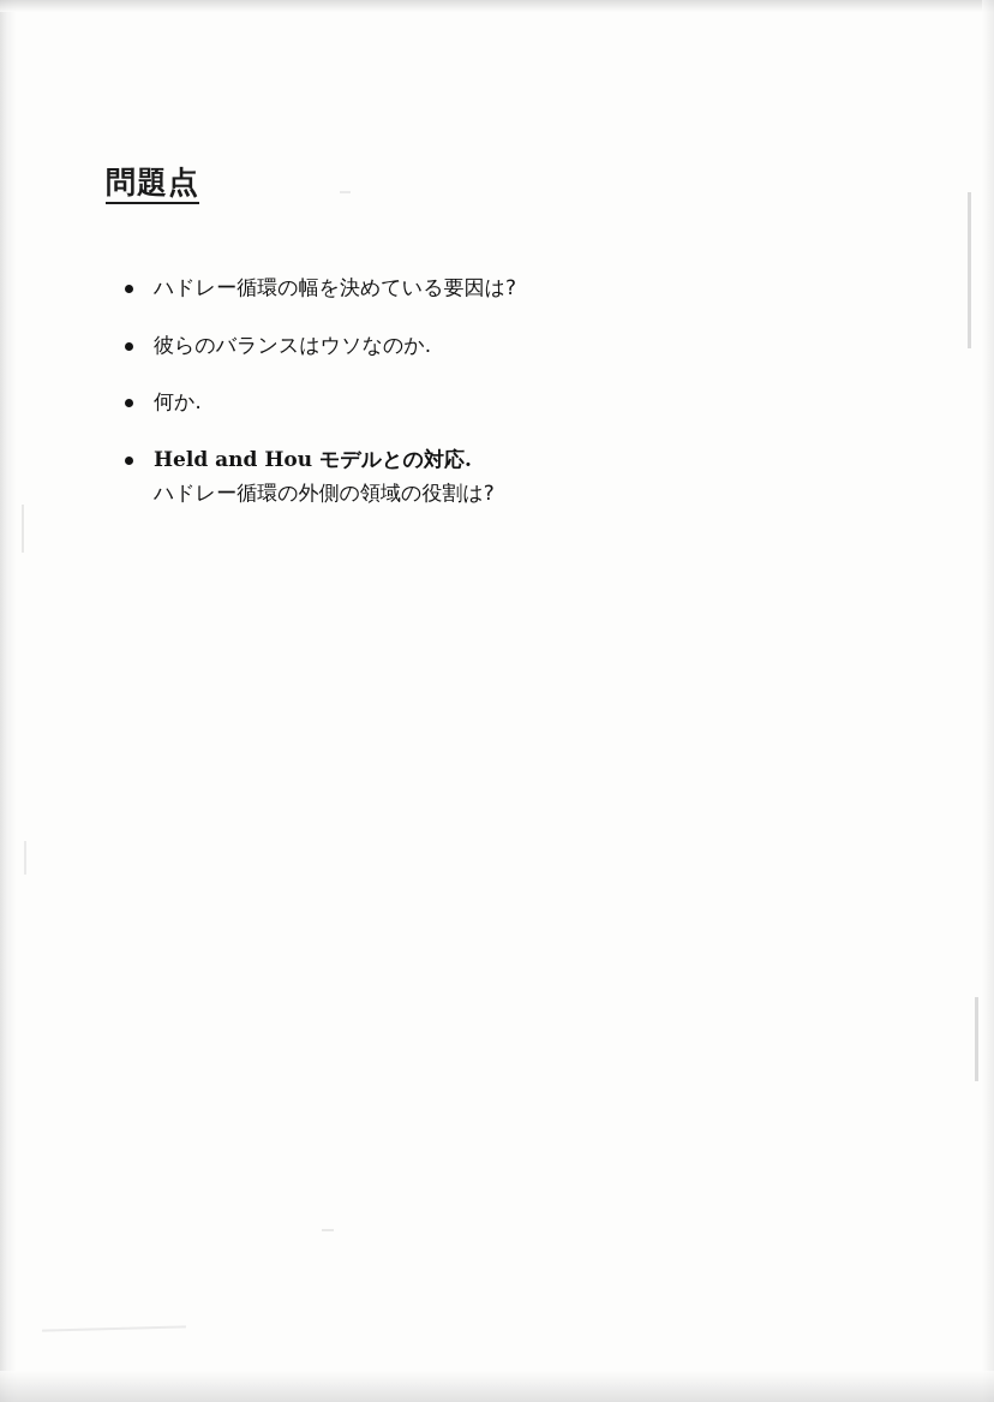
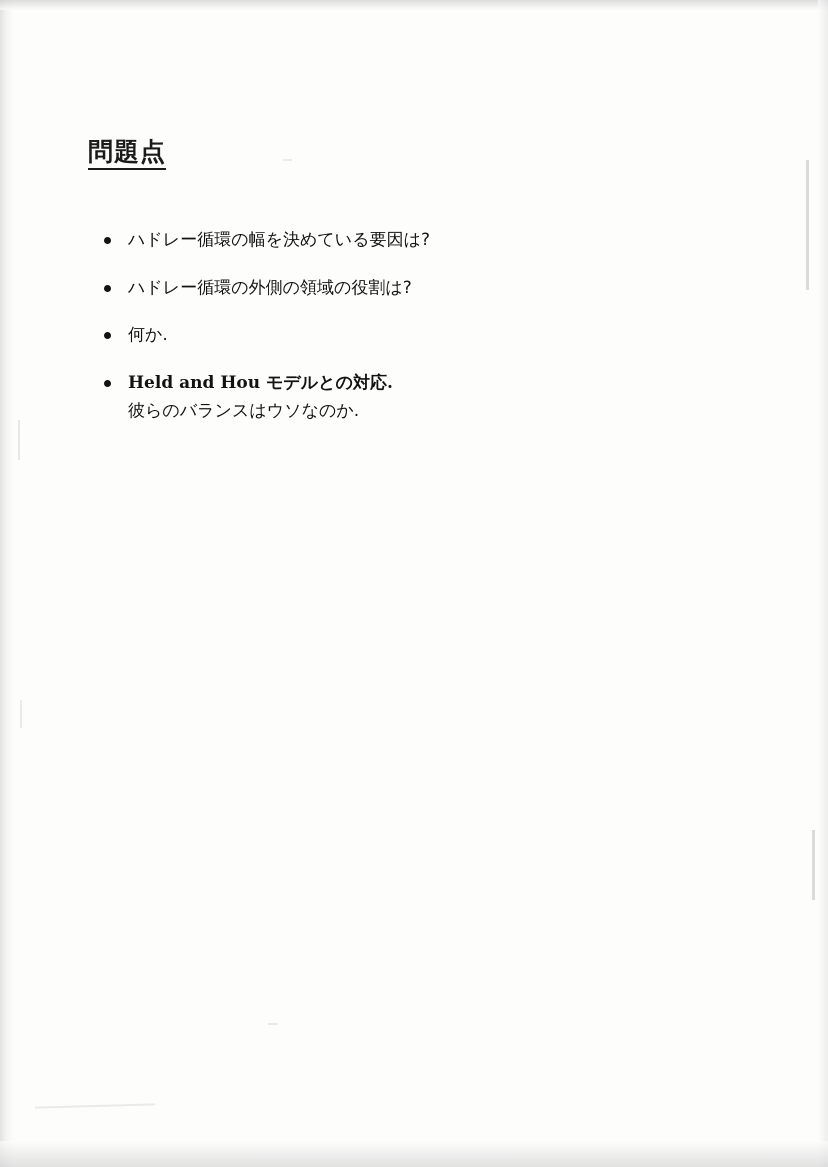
  問題点
  ハドレー循環の幅を決めている要因は?
- 彼らのバランスはウソなのか.
+ ハドレー循環の外側の領域の役割は?
  何か.
  Held and Hou モデルとの対応.
- ハドレー循環の外側の領域の役割は?
+ 彼らのバランスはウソなのか.
